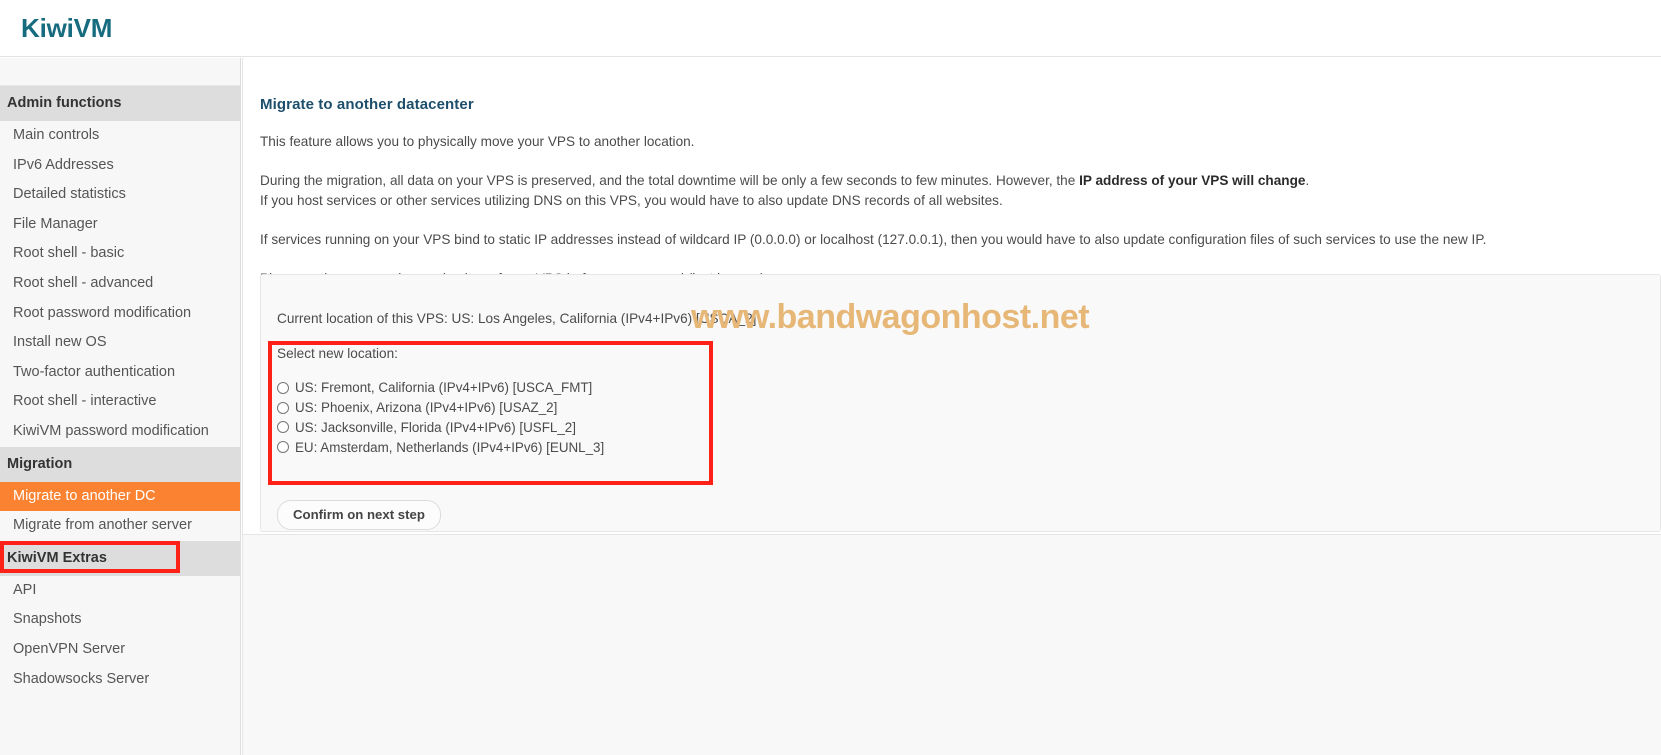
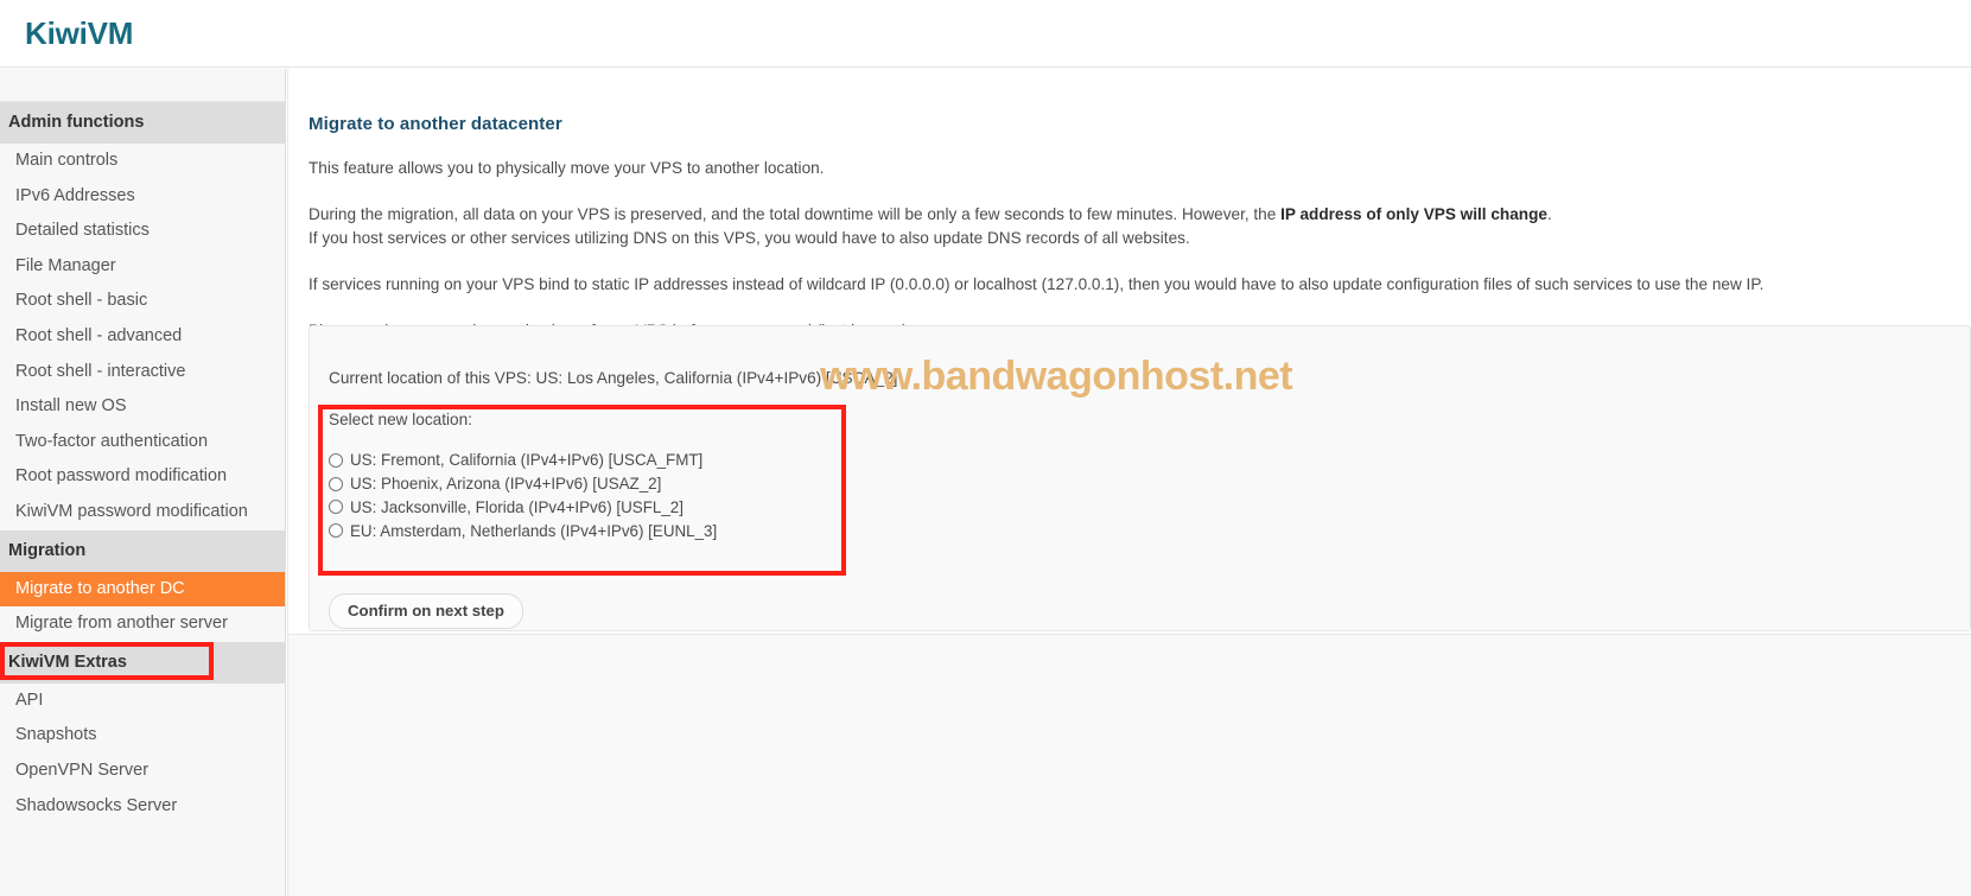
  KiwiVM
  Admin functions
  Main controls
  IPv6 Addresses
  Detailed statistics
  File Manager
  Root shell - basic
  Root shell - advanced
- Root password modification
+ Root shell - interactive
  Install new OS
  Two-factor authentication
- Root shell - interactive
+ Root password modification
  KiwiVM password modification
  Migration
  Migrate to another DC
  Migrate from another server
  KiwiVM Extras
  API
  Snapshots
  OpenVPN Server
  Shadowsocks Server
  Migrate to another datacenter
  This feature allows you to physically move your VPS to another location.
- During the migration, all data on your VPS is preserved, and the total downtime will be only a few seconds to few minutes. However, the IP address of your VPS will change.
+ During the migration, all data on your VPS is preserved, and the total downtime will be only a few seconds to few minutes. However, the IP address of only VPS will change.
  If you host services or other services utilizing DNS on this VPS, you would have to also update DNS records of all websites.
  If services running on your VPS bind to static IP addresses instead of wildcard IP (0.0.0.0) or localhost (127.0.0.1), then you would have to also update configuration files of such services to use the new IP.
  Current location of this VPS: US: Los Angeles, California (IPv4+IPv6) [USCA_2]
  Select new location:
  US: Fremont, California (IPv4+IPv6) [USCA_FMT]
  US: Phoenix, Arizona (IPv4+IPv6) [USAZ_2]
  US: Jacksonville, Florida (IPv4+IPv6) [USFL_2]
  EU: Amsterdam, Netherlands (IPv4+IPv6) [EUNL_3]
  www.bandwagonhost.net
  Confirm on next step
